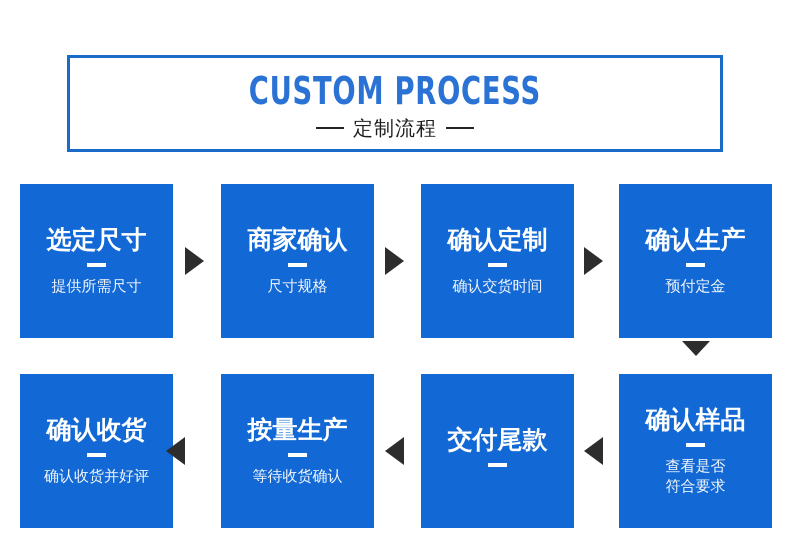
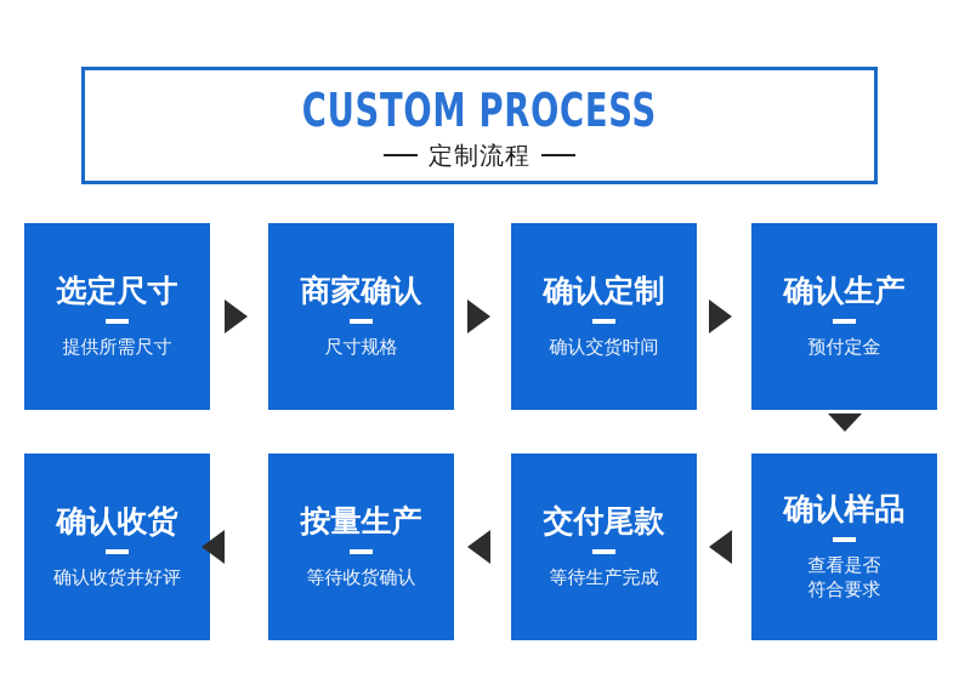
  CUSTOM PROCESS
  定制流程
  选定尺寸
  提供所需尺寸
  商家确认
  尺寸规格
  确认定制
  确认交货时间
  确认生产
  预付定金
  确认收货
  确认收货并好评
  按量生产
  等待收货确认
  交付尾款
+ 等待生产完成
  确认样品
  查看是否
  符合要求
